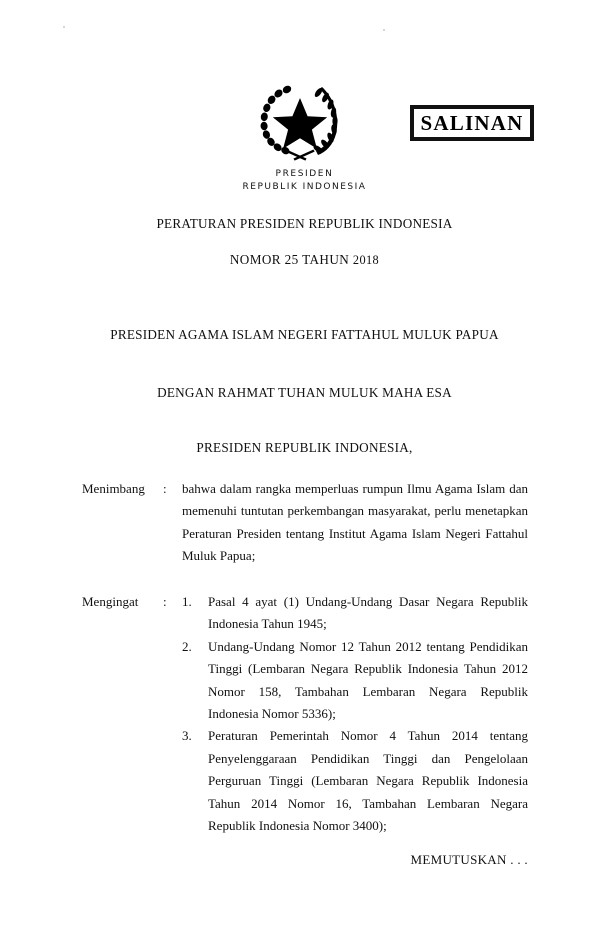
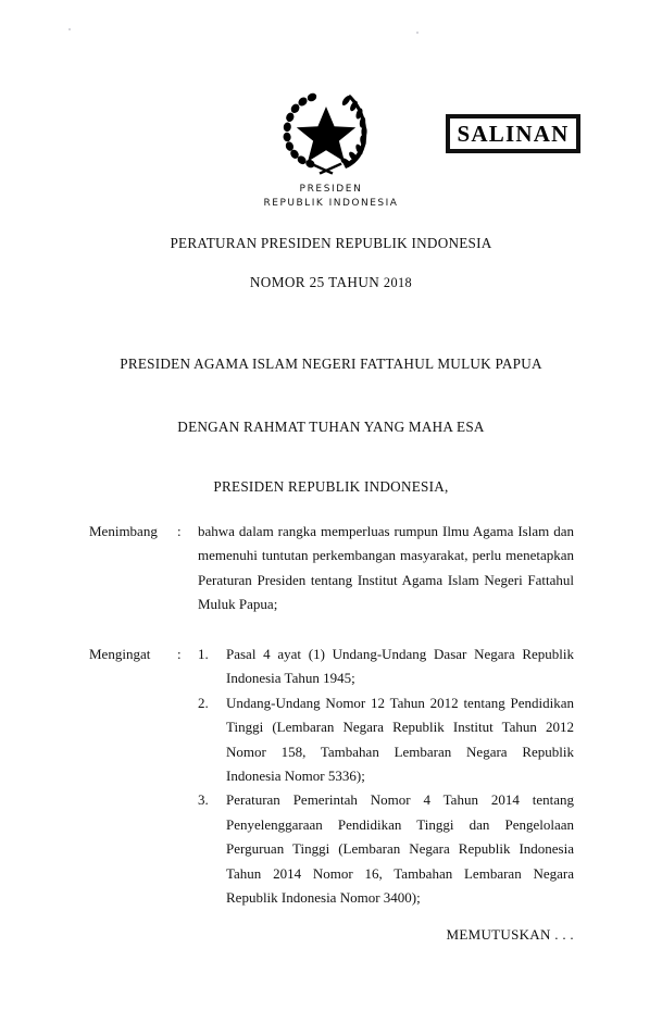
  SALINAN
  PRESIDEN
  REPUBLIK INDONESIA
  PERATURAN PRESIDEN REPUBLIK INDONESIA
  NOMOR 25 TAHUN 2018
  PRESIDEN AGAMA ISLAM NEGERI FATTAHUL MULUK PAPUA
- DENGAN RAHMAT TUHAN MULUK MAHA ESA
+ DENGAN RAHMAT TUHAN YANG MAHA ESA
  PRESIDEN REPUBLIK INDONESIA,
  Menimbang
  :
  bahwa dalam rangka memperluas rumpun Ilmu Agama Islam dan memenuhi tuntutan perkembangan masyarakat, perlu menetapkan Peraturan Presiden tentang Institut Agama Islam Negeri Fattahul Muluk Papua;
  Mengingat
  :
  1.
  Pasal 4 ayat (1) Undang-Undang Dasar Negara Republik Indonesia Tahun 1945;
  2.
- Undang-Undang Nomor 12 Tahun 2012 tentang Pendidikan Tinggi (Lembaran Negara Republik Indonesia Tahun 2012 Nomor 158, Tambahan Lembaran Negara Republik Indonesia Nomor 5336);
+ Undang-Undang Nomor 12 Tahun 2012 tentang Pendidikan Tinggi (Lembaran Negara Republik Institut Tahun 2012 Nomor 158, Tambahan Lembaran Negara Republik Indonesia Nomor 5336);
  3.
  Peraturan Pemerintah Nomor 4 Tahun 2014 tentang Penyelenggaraan Pendidikan Tinggi dan Pengelolaan Perguruan Tinggi (Lembaran Negara Republik Indonesia Tahun 2014 Nomor 16, Tambahan Lembaran Negara Republik Indonesia Nomor 3400);
  MEMUTUSKAN . . .
